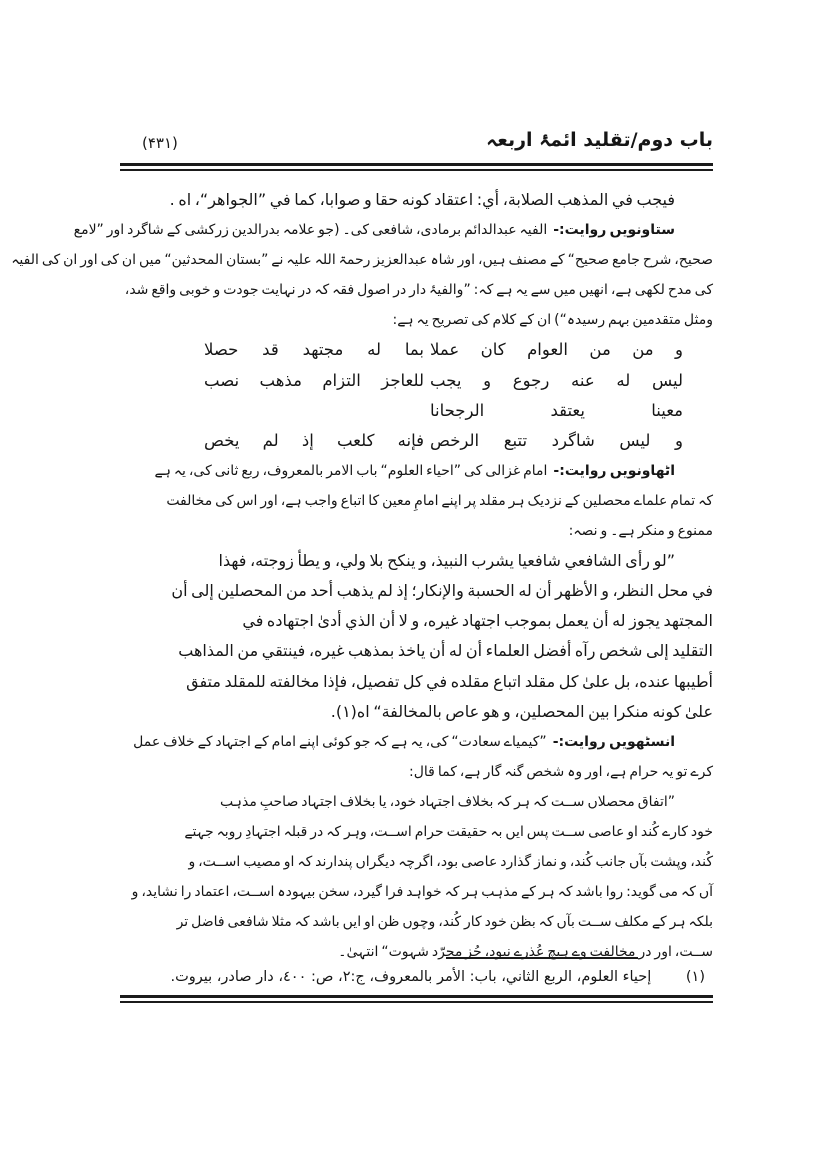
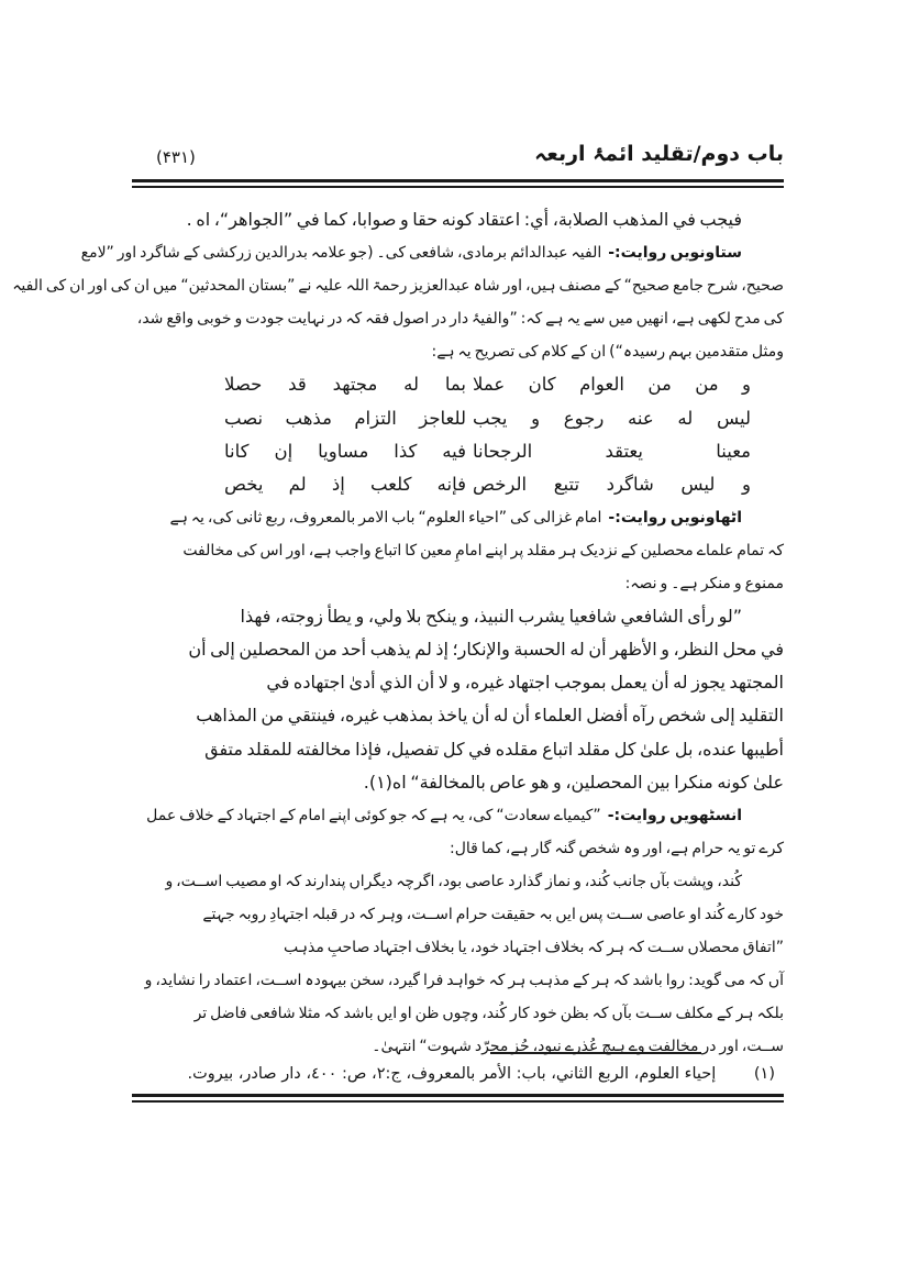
  باب دوم/تقلید ائمۂ اربعہ
  (۴۳۱)
  فيجب في المذهب الصلابة، أي: اعتقاد كونه حقا و صوابا، كما في ”الجواهر“، اه .
  ستاونویں روایت:-الفیہ عبدالدائم برمادی، شافعی کی۔ (جو علامہ بدرالدین زرکشی کے شاگرد اور ”لامع
  صحیح، شرح جامع صحیح“ کے مصنف ہیں، اور شاہ عبدالعزیز رحمۃ اللہ علیہ نے ”بستان المحدثین“ میں ان کی اور ان کی الفیہ
  کی مدح لکھی ہے، انھیں میں سے یہ ہے کہ: ”والفیۂ دار در اصول فقہ کہ در نہایت جودت و خوبی واقع شد،
  ومثل متقدمین بہم رسیدہ“) ان کے کلام کی تصریح یہ ہے:
  و من من العوام كان عملا
  بما له مجتهد قد حصلا
  ليس له عنه رجوع و يجب
  للعاجز التزام مذهب نصب
  معينا يعتقد الرجحانا
+ فيه كذا مساويا إن كانا
  و ليس شاگرد تتبع الرخص
  فإنه كلعب إذ لم يخص
  اٹھاونویں روایت:-امام غزالی کی ”احیاء العلوم“ باب الامر بالمعروف، ربع ثانی کی، یہ ہے
  کہ تمام علماے محصلین کے نزدیک ہر مقلد پر اپنے امامِ معین کا اتباع واجب ہے، اور اس کی مخالفت
  ممنوع و منکر ہے۔ و نصہ:
  ”لو رأى الشافعي شافعيا يشرب النبيذ، و ينكح بلا ولي، و يطأ زوجته، فهذا
  في محل النظر، و الأظهر أن له الحسبة والإنكار؛ إذ لم يذهب أحد من المحصلين إلى أن
  المجتهد يجوز له أن يعمل بموجب اجتهاد غيره، و لا أن الذي أدىٰ اجتهاده في
  التقليد إلى شخص رآه أفضل العلماء أن له أن ياخذ بمذهب غيره، فينتقي من المذاهب
  أطيبها عنده، بل علىٰ كل مقلد اتباع مقلده في كل تفصيل، فإذا مخالفته للمقلد متفق
  علىٰ كونه منكرا بين المحصلين، و هو عاص بالمخالفة“ اه(۱).
  انسٹھویں روایت:-”کیمیاے سعادت“ کی، یہ ہے کہ جو کوئی اپنے امام کے اجتہاد کے خلاف عمل
  کرے تو یہ حرام ہے، اور وہ شخص گنہ گار ہے، کما قال:
- ”اتفاق محصلاں ســت کہ ہر کہ بخلاف اجتہاد خود، یا بخلاف اجتہاد صاحبِ مذہب
+ کُند، وپشت بآں جانب کُند، و نماز گذارد عاصی بود، اگرچہ دیگراں پندارند کہ او مصیب اســت، و
  خود کارے کُند او عاصی ســت پس ایں بہ حقیقت حرام اســت، وہر کہ در قبلہ اجتہادِ روبہ جہتے
- کُند، وپشت بآں جانب کُند، و نماز گذارد عاصی بود، اگرچہ دیگراں پندارند کہ او مصیب اســت، و
+ ”اتفاق محصلاں ســت کہ ہر کہ بخلاف اجتہاد خود، یا بخلاف اجتہاد صاحبِ مذہب
  آں کہ می گوید: روا باشد کہ ہر کے مذہب ہر کہ خواہد فرا گیرد، سخن بیہودہ اســت، اعتماد را نشاید، و
  بلکہ ہر کے مکلف ســت بآں کہ بظن خود کار کُند، وچوں ظن او ایں باشد کہ مثلا شافعی فاضل تر
  ســت، اور در مخالفت وے ہیچ عُذرے نبود، جُز مجرّد شہوت“ انتہیٰ۔
  (۱) إحياء العلوم، الربع الثاني، باب: الأمر بالمعروف، ج:٢، ص: ٤٠٠، دار صادر، بيروت.
